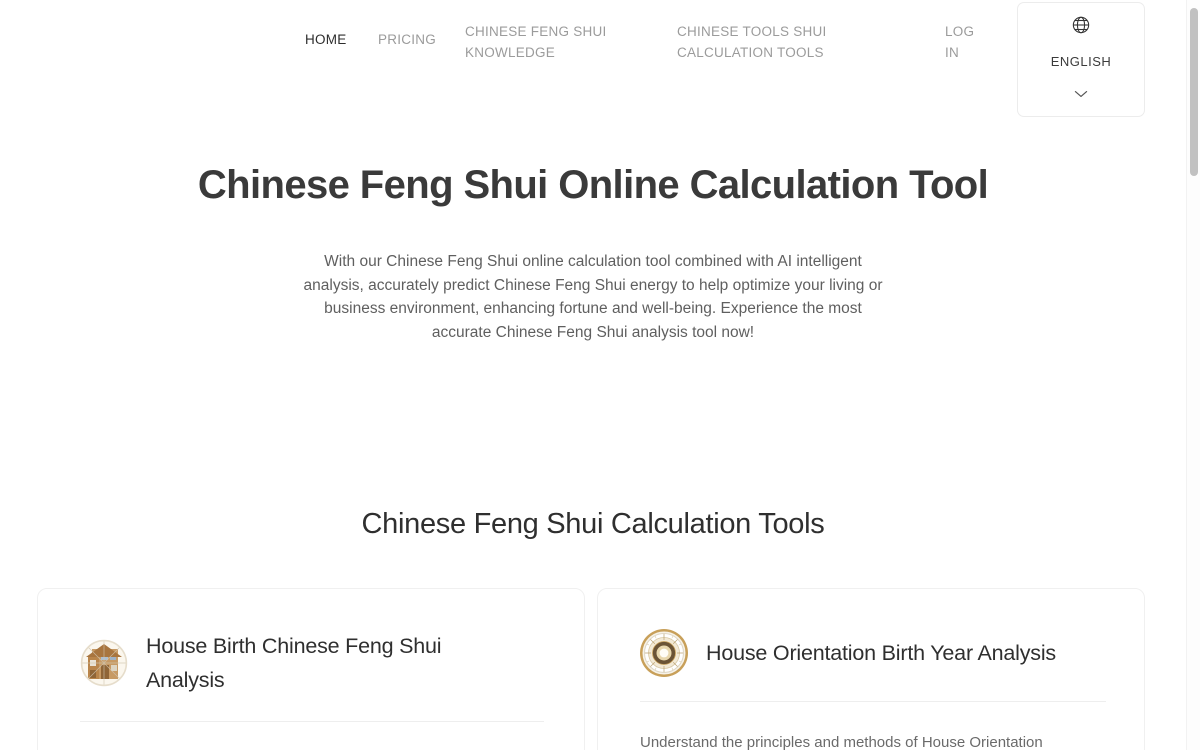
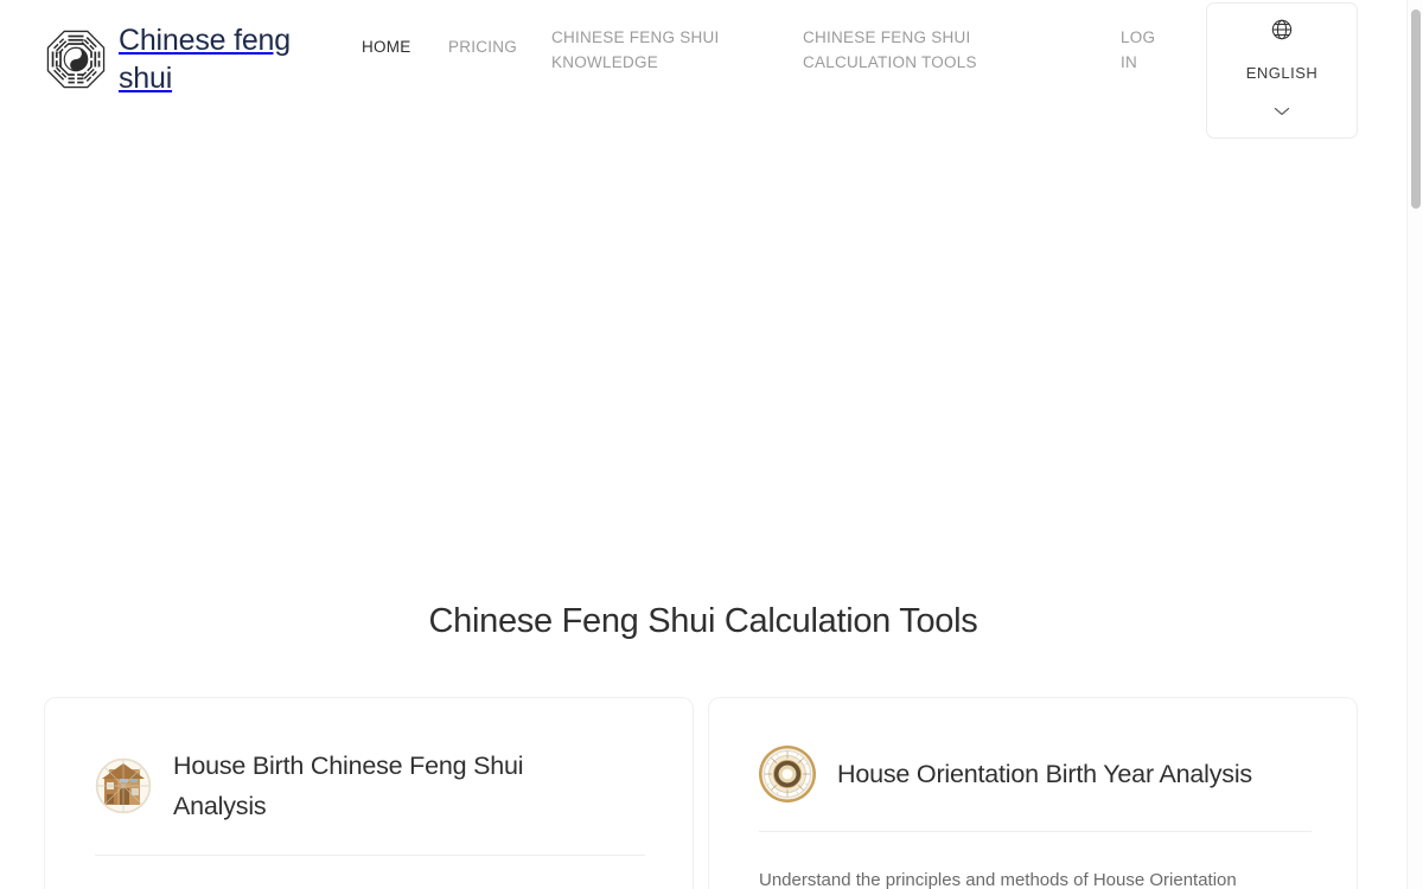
+ Chinese feng shui
  HOME
  PRICING
  CHINESE FENG SHUI KNOWLEDGE
- CHINESE TOOLS SHUI CALCULATION TOOLS
+ CHINESE FENG SHUI CALCULATION TOOLS
  LOG IN
  ENGLISH
- Chinese Feng Shui Online Calculation Tool
- With our Chinese Feng Shui online calculation tool combined with AI intelligent analysis, accurately predict Chinese Feng Shui energy to help optimize your living or business environment, enhancing fortune and well-being. Experience the most accurate Chinese Feng Shui analysis tool now!
  Chinese Feng Shui Calculation Tools
  House Birth Chinese Feng Shui Analysis
  House Orientation Birth Year Analysis
  Understand the principles and methods of House Orientation
